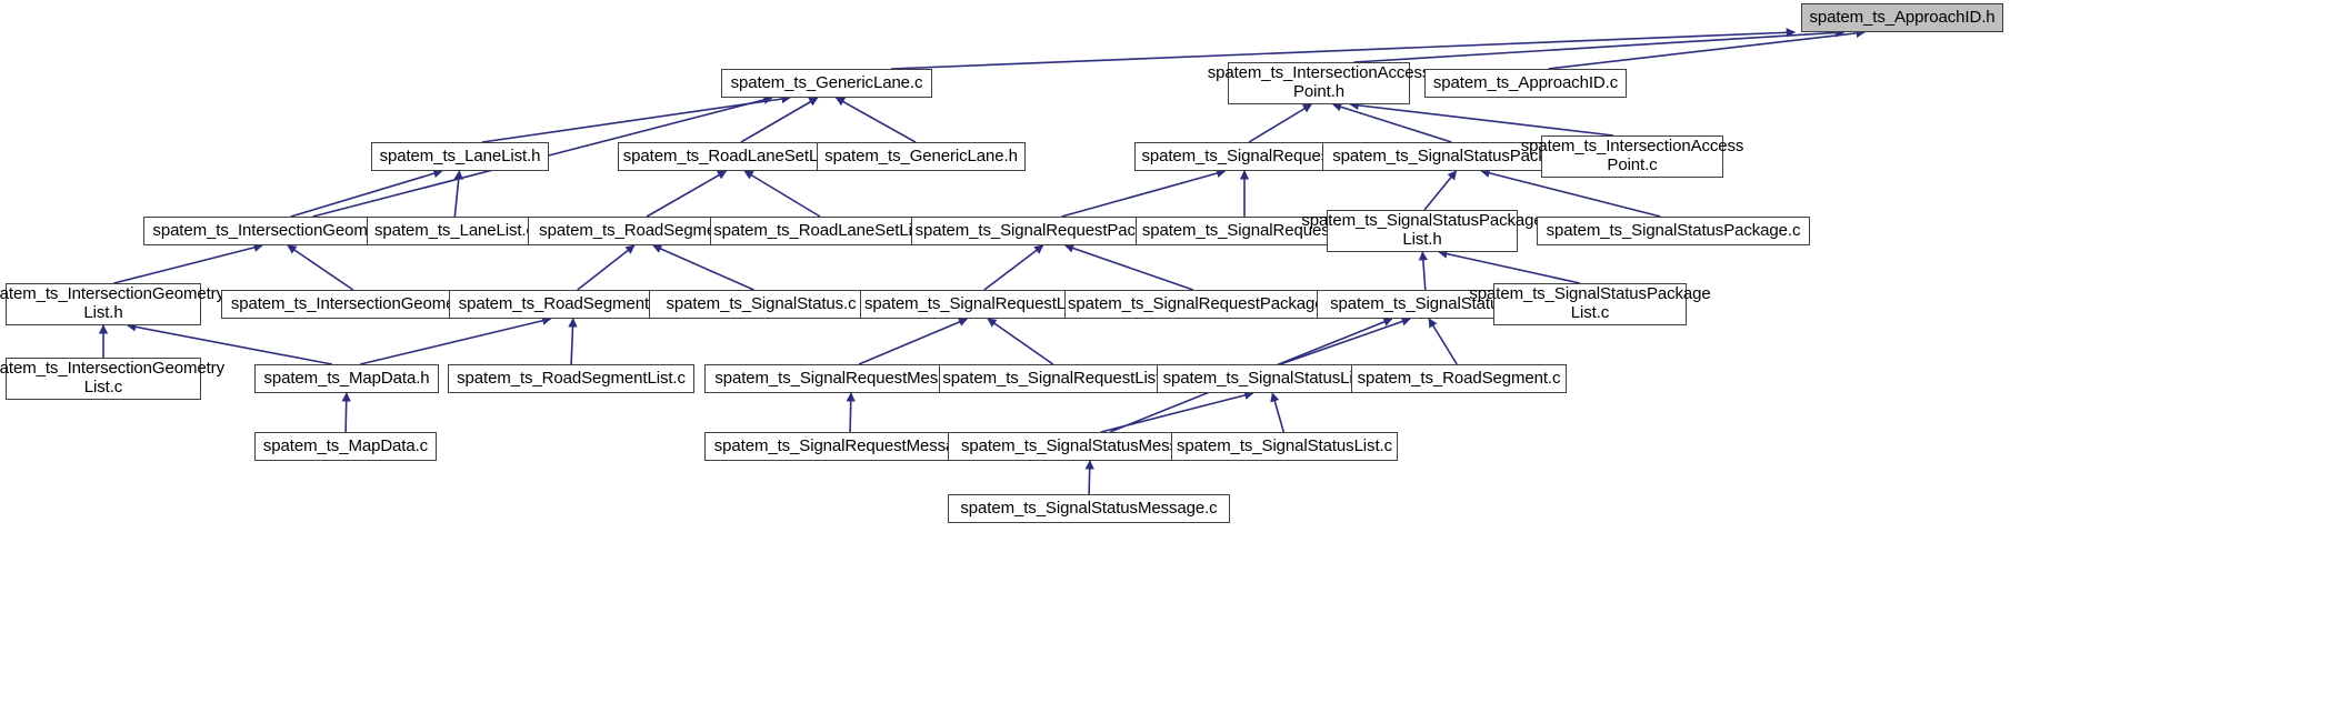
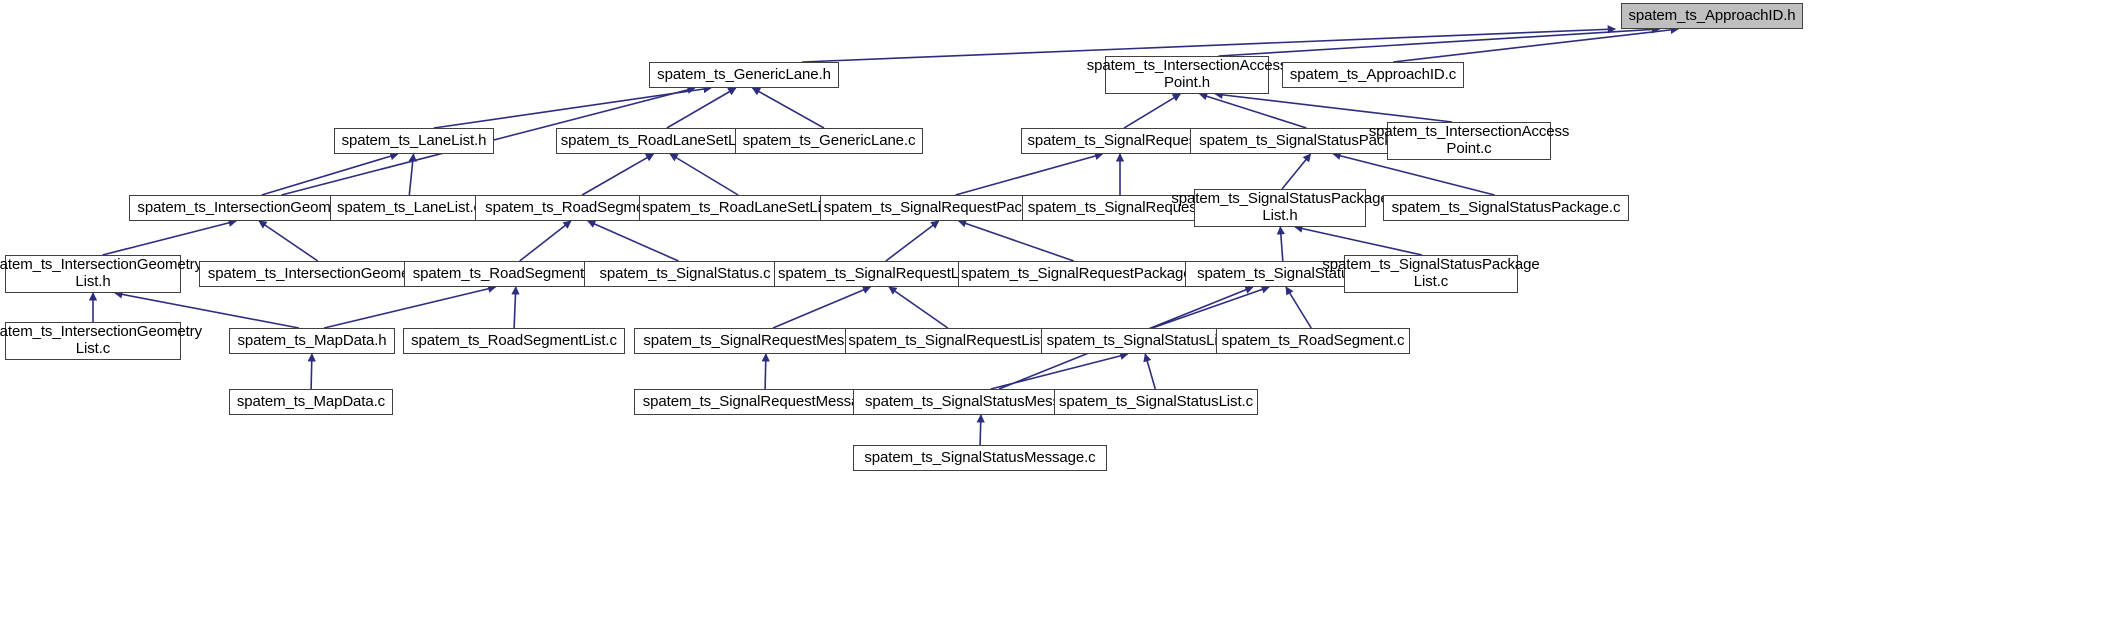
  spatem_ts_ApproachID.h
- spatem_ts_GenericLane.c
+ spatem_ts_GenericLane.h
  spatem_ts_IntersectionAcces
  Point.h
  spatem_ts_ApproachID.c
  spatem_ts_LaneList.h
  spatem_ts_RoadLaneSetL
- spatem_ts_GenericLane.h
+ spatem_ts_GenericLane.c
  spatem_ts_SignalReque
  spatem_ts_SignalStatusPac
  spatem_ts_IntersectionAccess
  Point.c
  spatem_ts_IntersectionGeom
  spatem_ts_LaneList.
  spatem_ts_RoadSegm
  spatem_ts_RoadLaneSetL
  spatem_ts_SignalRequestPac
  spatem_ts_SignalReques
  spatem_ts_SignalStatusPackag
  List.h
  spatem_ts_SignalStatusPackage.c
  atem_ts_IntersectionGeometr
  List.h
  spatem_ts_IntersectionGeom
  spatem_ts_RoadSegment
  spatem_ts_SignalStatus.c
  spatem_ts_SignalRequestL
  spatem_ts_SignalRequestPackag
  spatem_ts_SignalStat
  spatem_ts_SignalStatusPackage
  List.c
  atem_ts_IntersectionGeometry
  List.c
  spatem_ts_MapData.h
  spatem_ts_RoadSegmentList.c
  spatem_ts_SignalRequestMes
  spatem_ts_SignalRequestLis
  spatem_ts_SignalStatusL
  spatem_ts_RoadSegment.c
  spatem_ts_MapData.c
  spatem_ts_SignalRequestMess
  spatem_ts_SignalStatusMes
  spatem_ts_SignalStatusList.c
  spatem_ts_SignalStatusMessage.c
